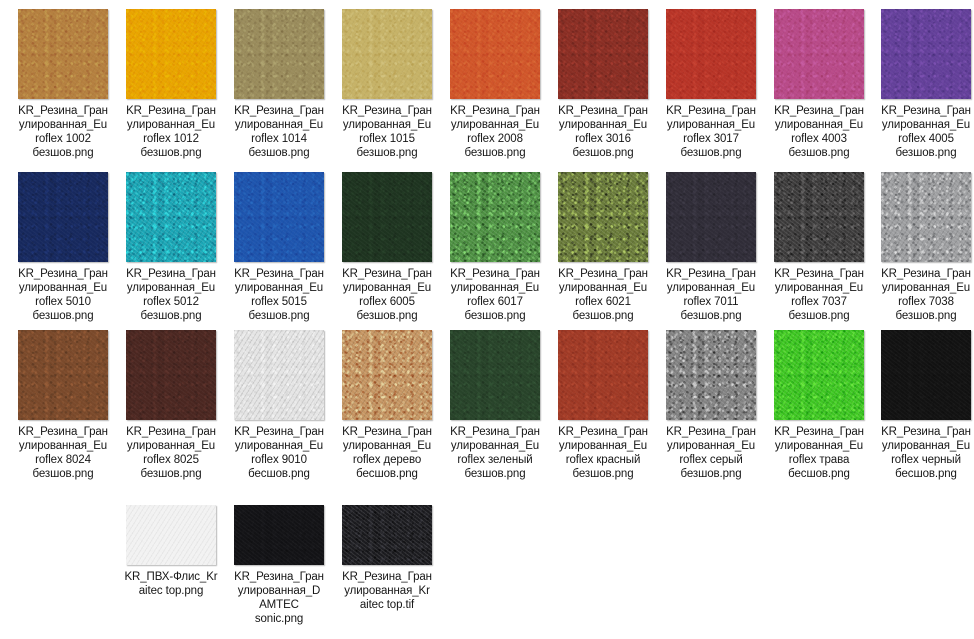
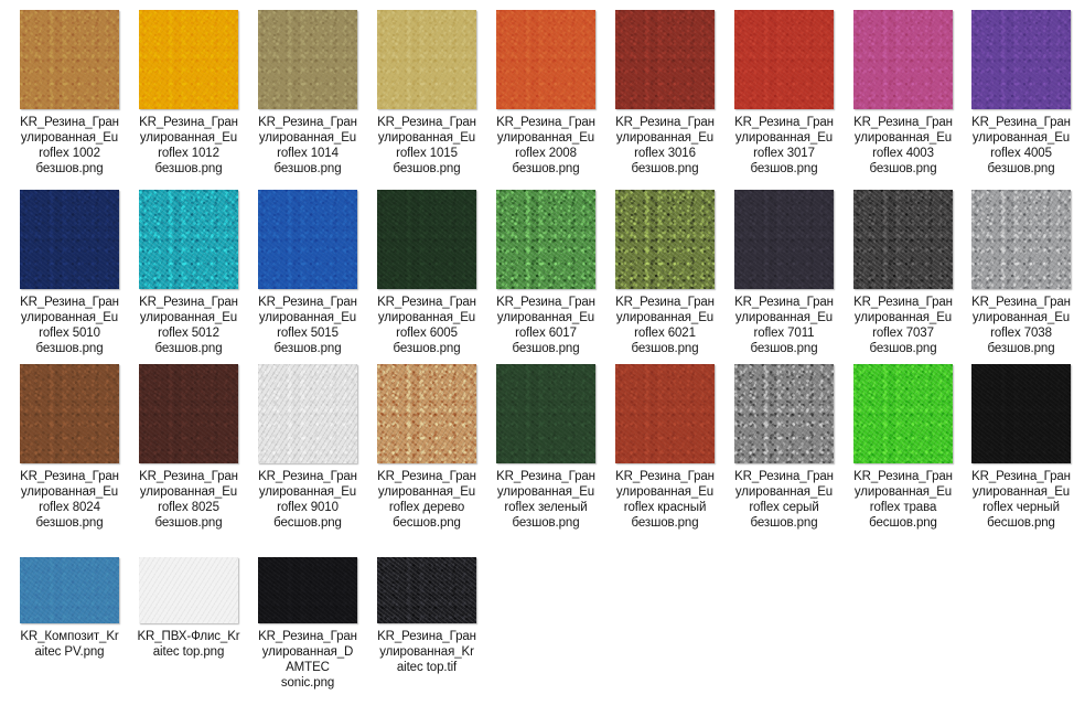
  KR_Резина_Гран
  улированная_Eu
  roflex 1002
  безшов.png
  KR_Резина_Гран
  улированная_Eu
  roflex 1012
  безшов.png
  KR_Резина_Гран
  улированная_Eu
  roflex 1014
  безшов.png
  KR_Резина_Гран
  улированная_Eu
  roflex 1015
  безшов.png
  KR_Резина_Гран
  улированная_Eu
  roflex 2008
  безшов.png
  KR_Резина_Гран
  улированная_Eu
  roflex 3016
  безшов.png
  KR_Резина_Гран
  улированная_Eu
  roflex 3017
  безшов.png
  KR_Резина_Гран
  улированная_Eu
  roflex 4003
  безшов.png
  KR_Резина_Гран
  улированная_Eu
  roflex 4005
  безшов.png
  KR_Резина_Гран
  улированная_Eu
  roflex 5010
  безшов.png
  KR_Резина_Гран
  улированная_Eu
  roflex 5012
  безшов.png
  KR_Резина_Гран
  улированная_Eu
  roflex 5015
  безшов.png
  KR_Резина_Гран
  улированная_Eu
  roflex 6005
  безшов.png
  KR_Резина_Гран
  улированная_Eu
  roflex 6017
  безшов.png
  KR_Резина_Гран
  улированная_Eu
  roflex 6021
  безшов.png
  KR_Резина_Гран
  улированная_Eu
  roflex 7011
  безшов.png
  KR_Резина_Гран
  улированная_Eu
  roflex 7037
  безшов.png
  KR_Резина_Гран
  улированная_Eu
  roflex 7038
  безшов.png
  KR_Резина_Гран
  улированная_Eu
  roflex 8024
  безшов.png
  KR_Резина_Гран
  улированная_Eu
  roflex 8025
  безшов.png
  KR_Резина_Гран
  улированная_Eu
  roflex 9010
  бесшов.png
  KR_Резина_Гран
  улированная_Eu
  roflex дерево
  бесшов.png
  KR_Резина_Гран
  улированная_Eu
  roflex зеленый
  безшов.png
  KR_Резина_Гран
  улированная_Eu
  roflex красный
  безшов.png
  KR_Резина_Гран
  улированная_Eu
  roflex серый
  безшов.png
  KR_Резина_Гран
  улированная_Eu
  roflex трава
  бесшов.png
  KR_Резина_Гран
  улированная_Eu
  roflex черный
  бесшов.png
+ KR_Композит_Kr
+ aitec PV.png
  KR_ПВХ-Флис_Kr
  aitec top.png
  KR_Резина_Гран
  улированная_D
  AMTEC
  sonic.png
  KR_Резина_Гран
  улированная_Kr
  aitec top.tif
